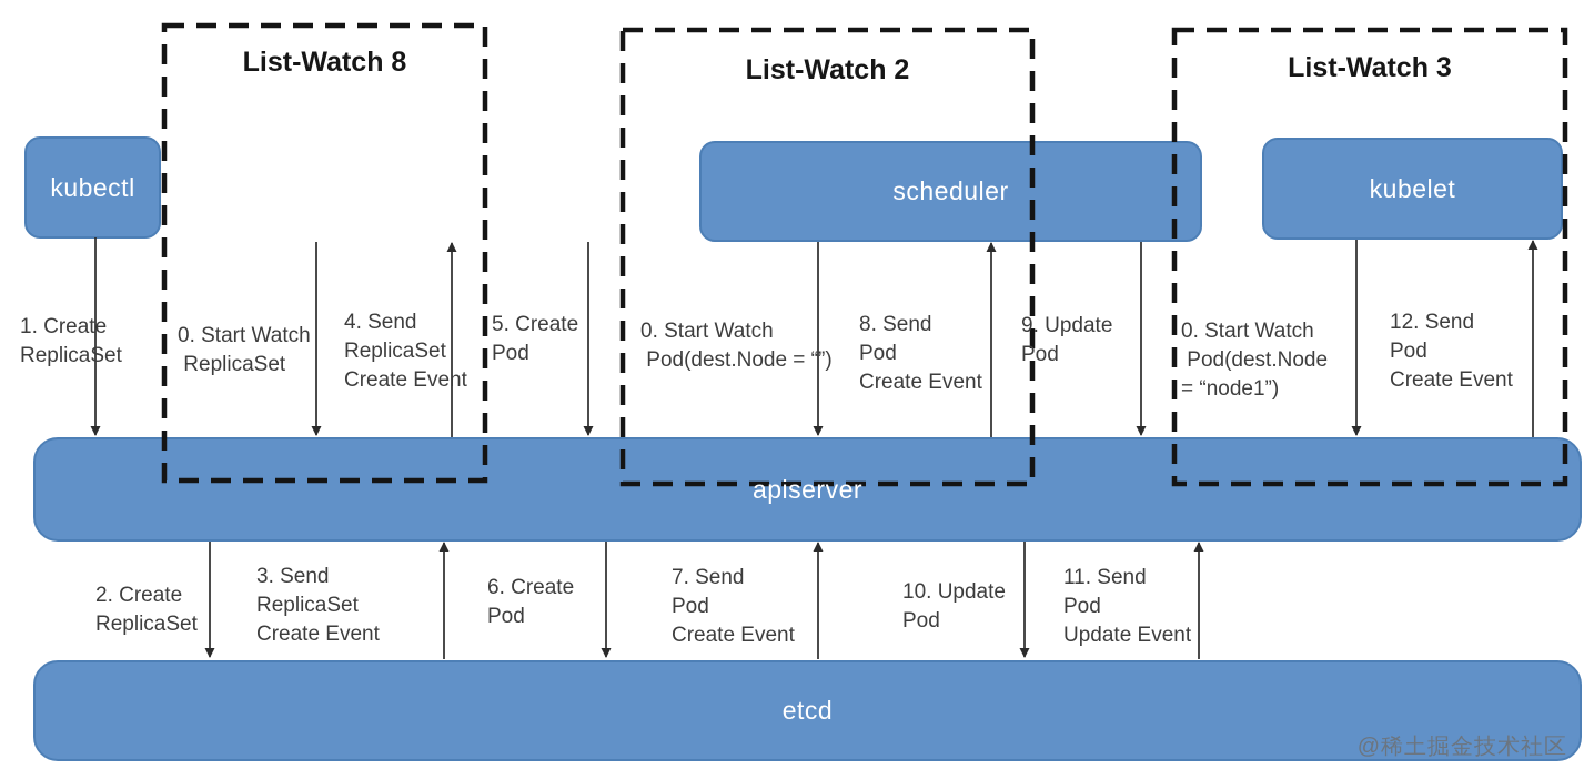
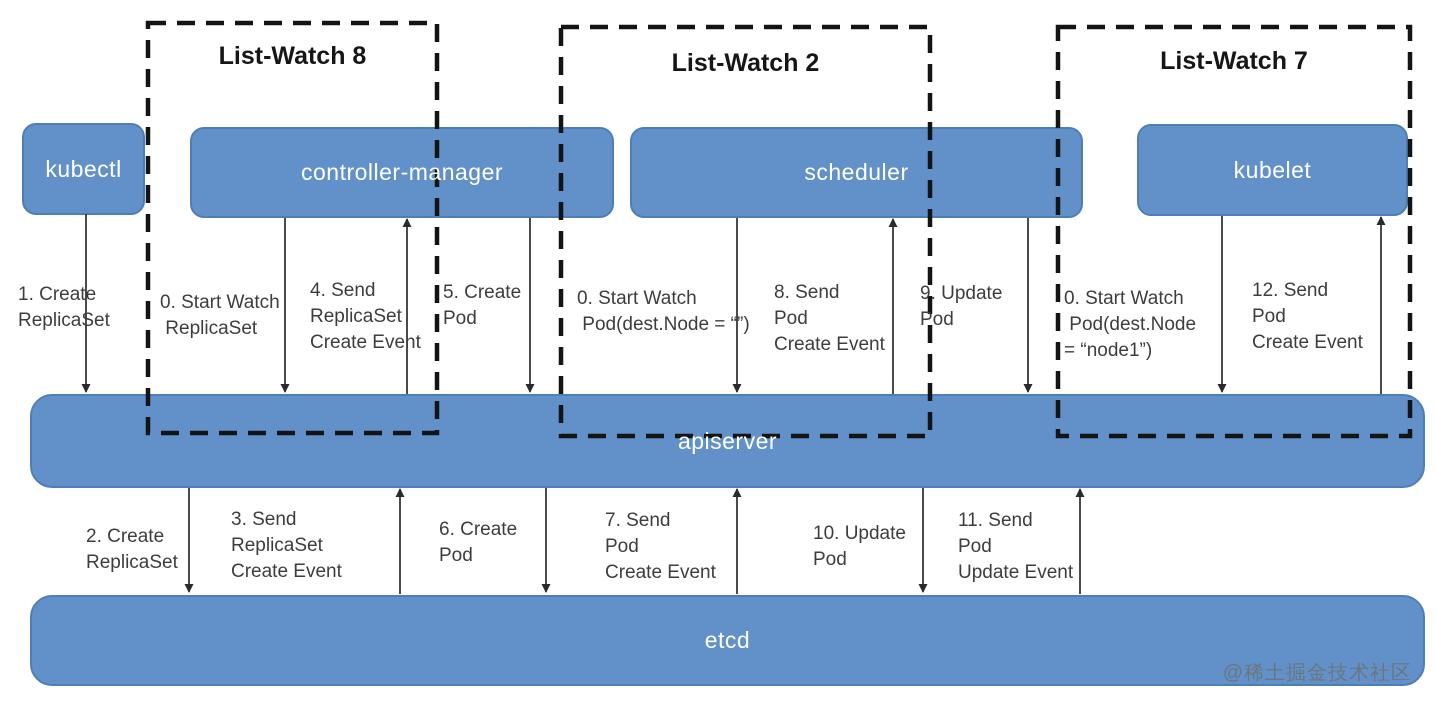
  @稀土掘金技术社区
  kubectl
+ controller-manager
  scheduler
  kubelet
  apiserver
  etcd
  List-Watch 8
  List-Watch 2
- List-Watch 3
+ List-Watch 7
  1. Create
  ReplicaSet
  0. Start Watch
  ReplicaSet
  4. Send
  ReplicaSet
  Create Event
  5. Create
  Pod
  0. Start Watch
  Pod(dest.Node = “”)
  8. Send
  Pod
  Create Event
  9. Update
  Pod
  0. Start Watch
  Pod(dest.Node
  = “node1”)
  12. Send
  Pod
  Create Event
  2. Create
  ReplicaSet
  3. Send
  ReplicaSet
  Create Event
  6. Create
  Pod
  7. Send
  Pod
  Create Event
  10. Update
  Pod
  11. Send
  Pod
  Update Event
